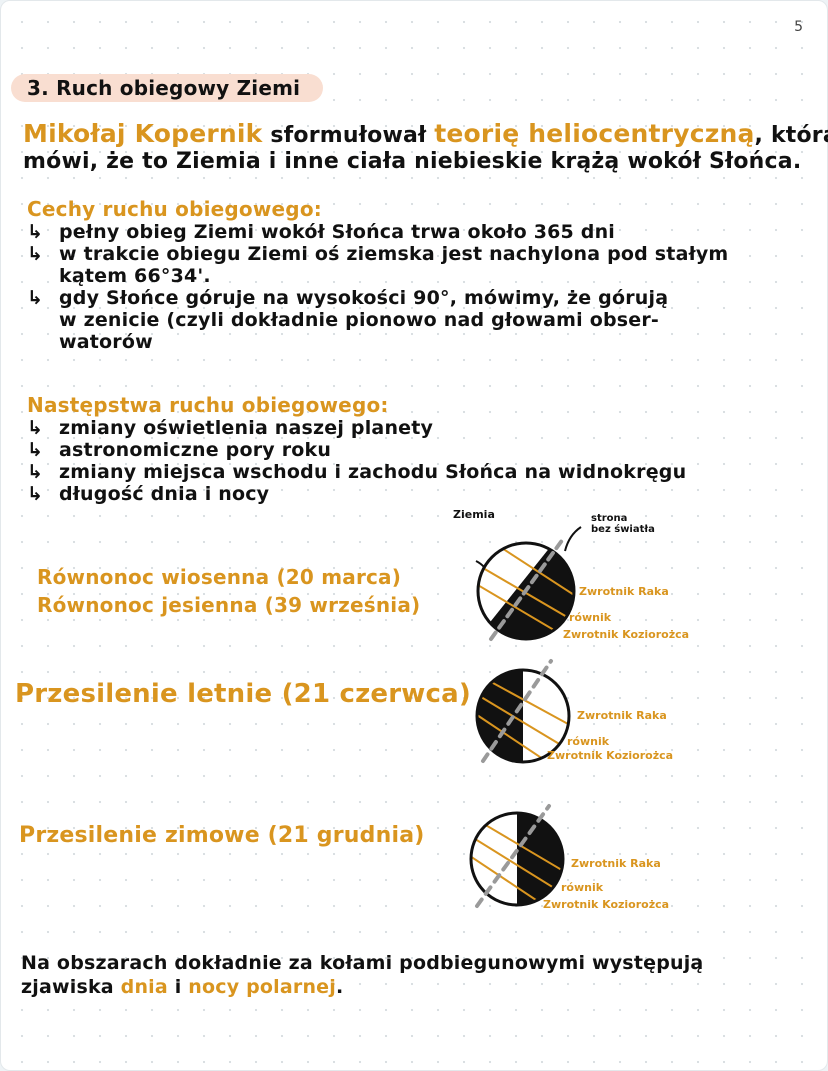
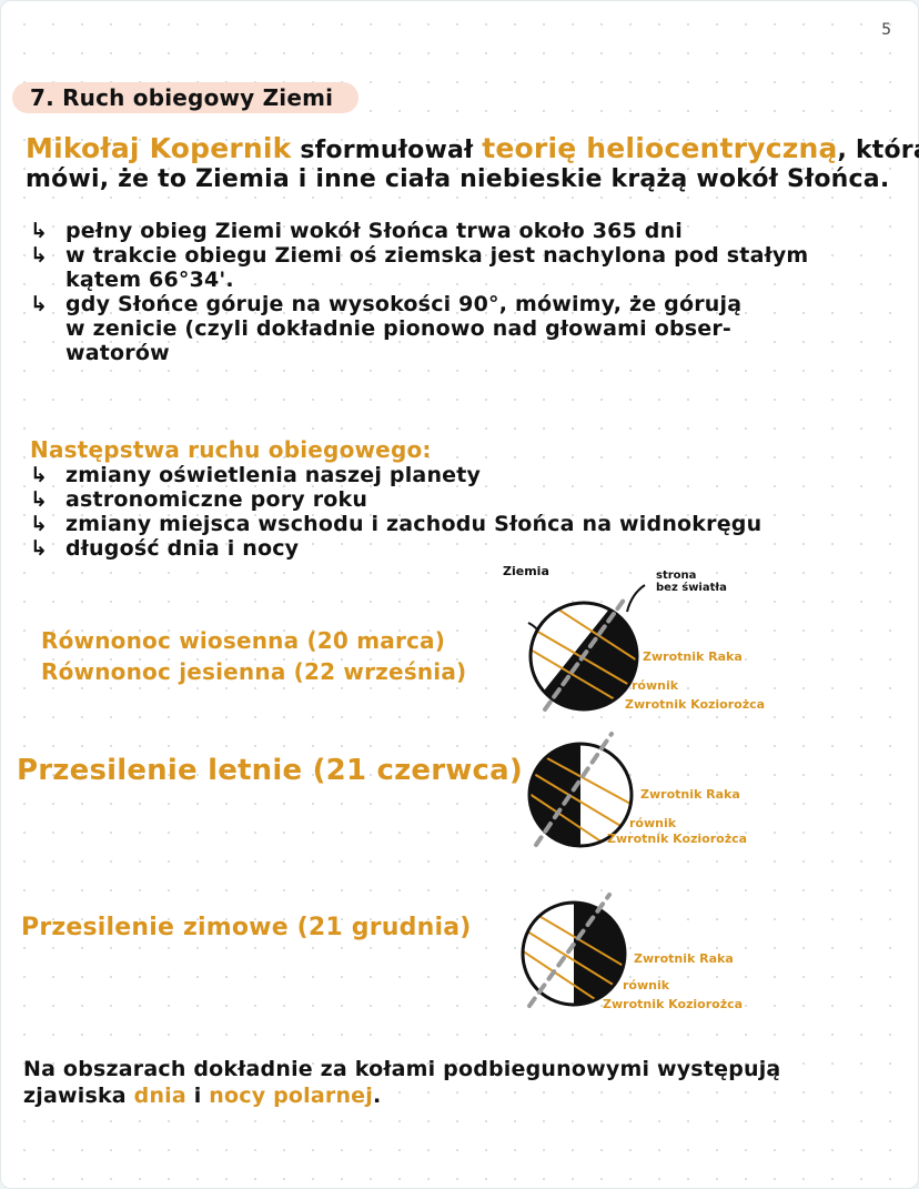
  5
- 3. Ruch obiegowy Ziemi
+ 7. Ruch obiegowy Ziemi
  Mikołaj Kopernik sformułował teorię heliocentryczną, któr
  mówi, że to Ziemia i inne ciała niebieskie krążą wokół Słońca.
- Cechy ruchu obiegowego:
  ↳ pełny obieg Ziemi wokół Słońca trwa około 365 dni
  ↳ w trakcie obiegu Ziemi oś ziemska jest nachylona pod stałym
  kątem 66°34'.
  ↳ gdy Słońce góruje na wysokości 90°, mówimy, że górują
  w zenicie (czyli dokładnie pionowo nad głowami obser-
  watorów
  Następstwa ruchu obiegowego:
  ↳ zmiany oświetlenia naszej planety
  ↳ astronomiczne pory roku
  ↳ zmiany miejsca wschodu i zachodu Słońca na widnokręgu
  ↳ długość dnia i nocy
  Równonoc wiosenna (20 marca)
- Równonoc jesienna (39 września)
+ Równonoc jesienna (22 września)
  Ziemia
  strona
  bez światła
  Zwrotnik Raka
  równik
  Zwrotnik Koziorożca
  Przesilenie letnie (21 czerwca)
  Zwrotnik Raka
  równik
  Zwrotnik Koziorożca
  Przesilenie zimowe (21 grudnia)
  Zwrotnik Raka
  równik
  Zwrotnik Koziorożca
  Na obszarach dokładnie za kołami podbiegunowymi występują
  zjawiska dnia i nocy polarnej.
